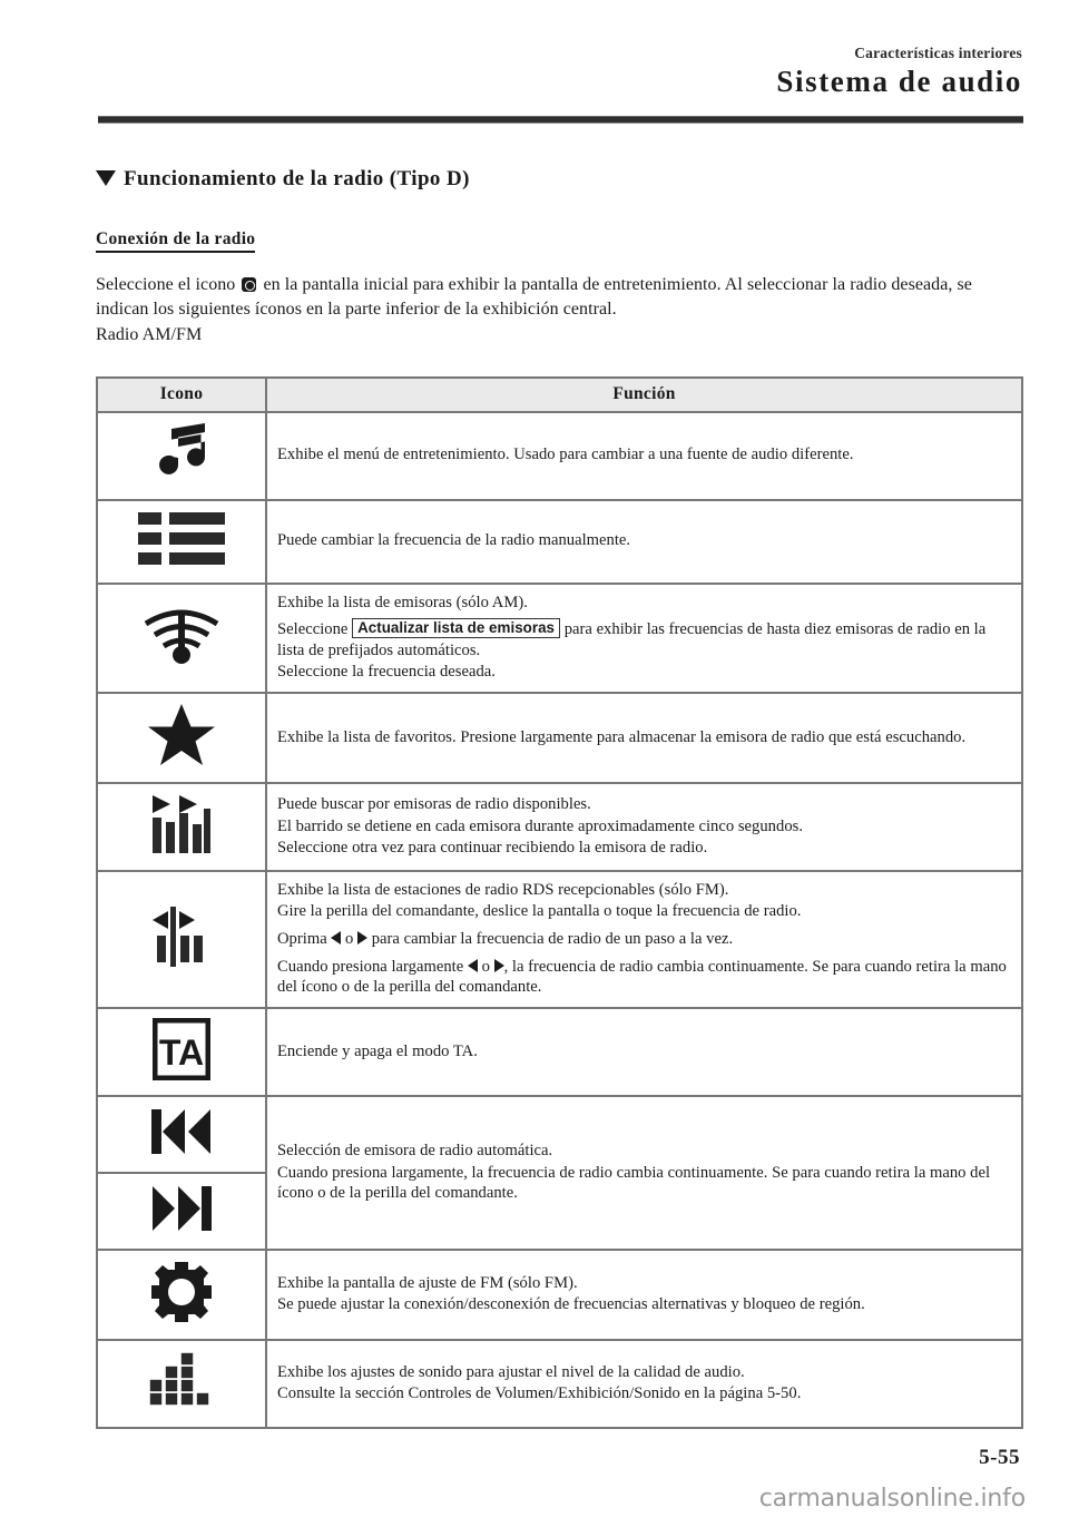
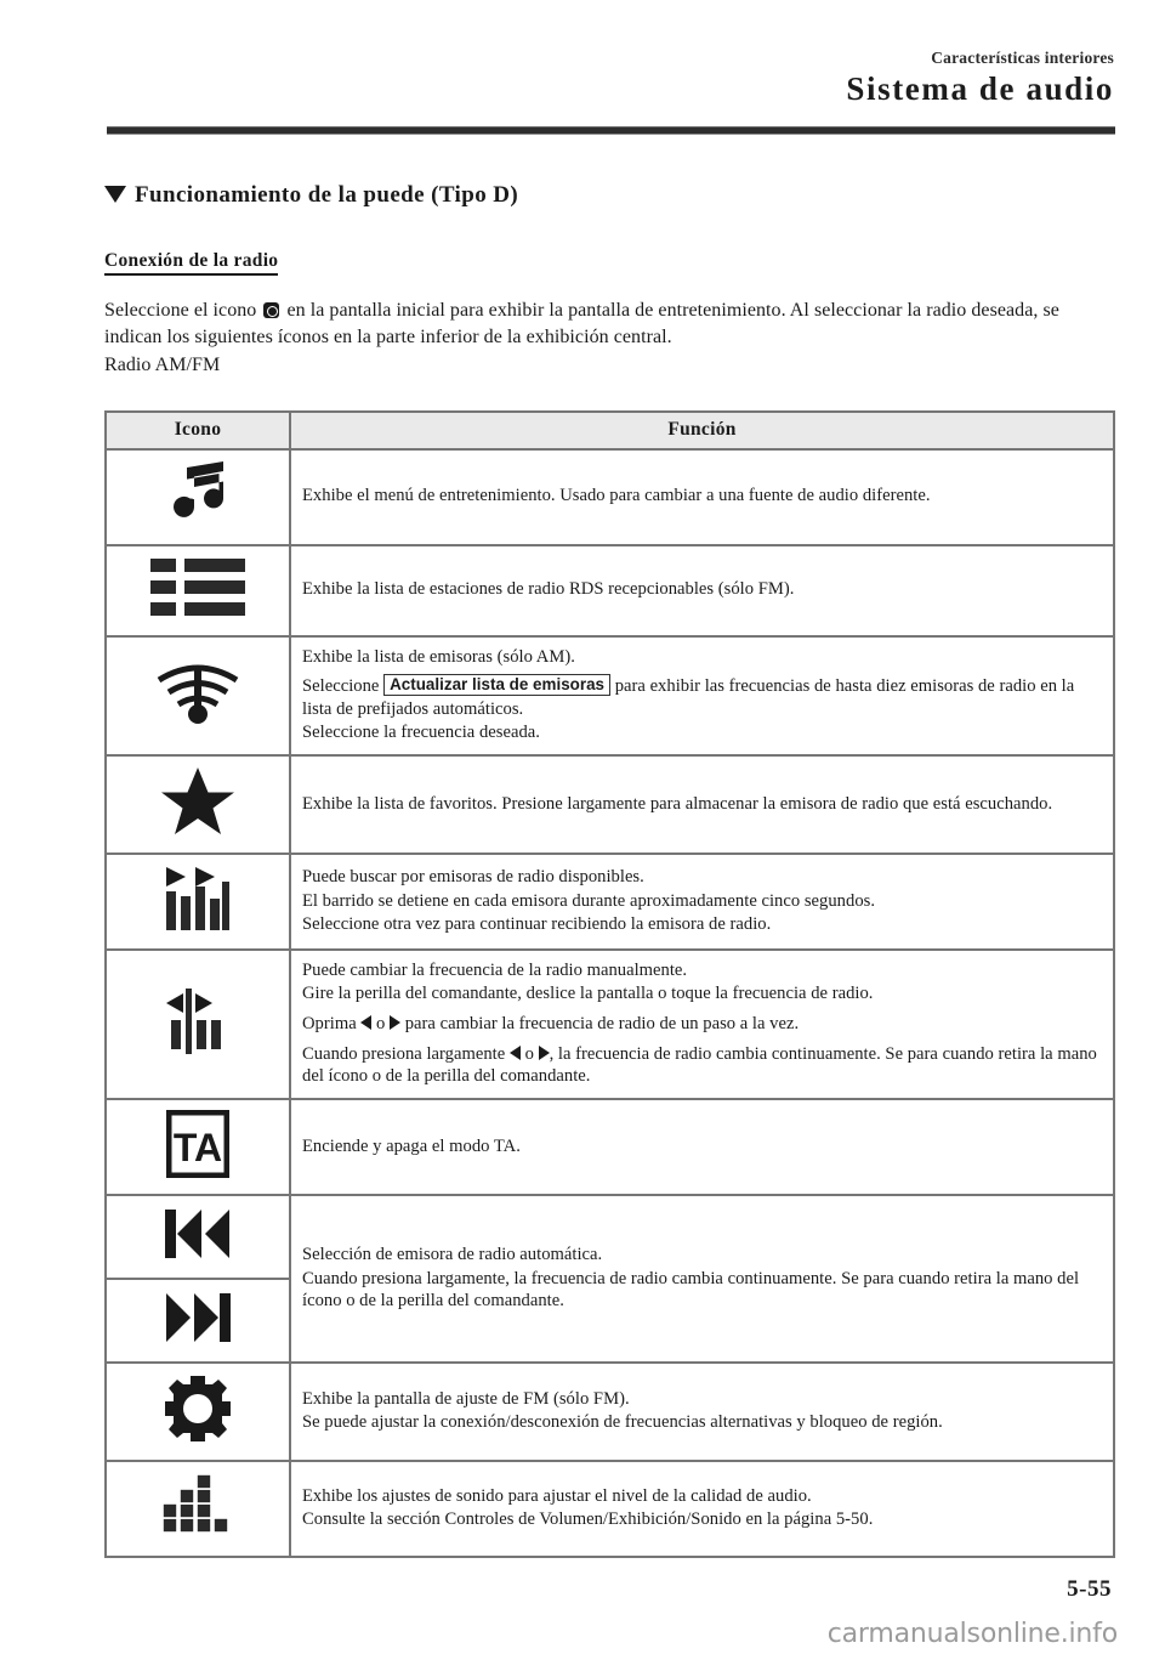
  Características interiores
  Sistema de audio
- Funcionamiento de la radio (Tipo D)
+ Funcionamiento de la puede (Tipo D)
  Conexión de la radio
  Seleccione el icono en la pantalla inicial para exhibir la pantalla de entretenimiento. Al seleccionar la radio deseada, se indican los siguientes íconos en la parte inferior de la exhibición central.
  Radio AM/FM
  Icono	Función
  	Exhibe el menú de entretenimiento. Usado para cambiar a una fuente de audio diferente.
- 	Puede cambiar la frecuencia de la radio manualmente.
+ 	Exhibe la lista de estaciones de radio RDS recepcionables (sólo FM).
  	Exhibe la lista de emisoras (sólo AM). Seleccione Actualizar lista de emisoras para exhibir las frecuencias de hasta diez emisoras de radio en la lista de prefijados automáticos. Seleccione la frecuencia deseada.
  	Exhibe la lista de favoritos. Presione largamente para almacenar la emisora de radio que está escuchando.
  	Puede buscar por emisoras de radio disponibles. El barrido se detiene en cada emisora durante aproximadamente cinco segundos. Seleccione otra vez para continuar recibiendo la emisora de radio.
- 	Exhibe la lista de estaciones de radio RDS recepcionables (sólo FM). Gire la perilla del comandante, deslice la pantalla o toque la frecuencia de radio. Oprima o para cambiar la frecuencia de radio de un paso a la vez. Cuando presiona largamente o , la frecuencia de radio cambia continuamente. Se para cuando retira la mano del ícono o de la perilla del comandante.
+ 	Puede cambiar la frecuencia de la radio manualmente. Gire la perilla del comandante, deslice la pantalla o toque la frecuencia de radio. Oprima o para cambiar la frecuencia de radio de un paso a la vez. Cuando presiona largamente o , la frecuencia de radio cambia continuamente. Se para cuando retira la mano del ícono o de la perilla del comandante.
  TA	Enciende y apaga el modo TA.
  	Selección de emisora de radio automática. Cuando presiona largamente, la frecuencia de radio cambia continuamente. Se para cuando retira la mano del ícono o de la perilla del comandante.
  	Exhibe la pantalla de ajuste de FM (sólo FM). Se puede ajustar la conexión/desconexión de frecuencias alternativas y bloqueo de región.
  	Exhibe los ajustes de sonido para ajustar el nivel de la calidad de audio. Consulte la sección Controles de Volumen/Exhibición/Sonido en la página 5-50.
  5-55
  carmanualsonline.info
